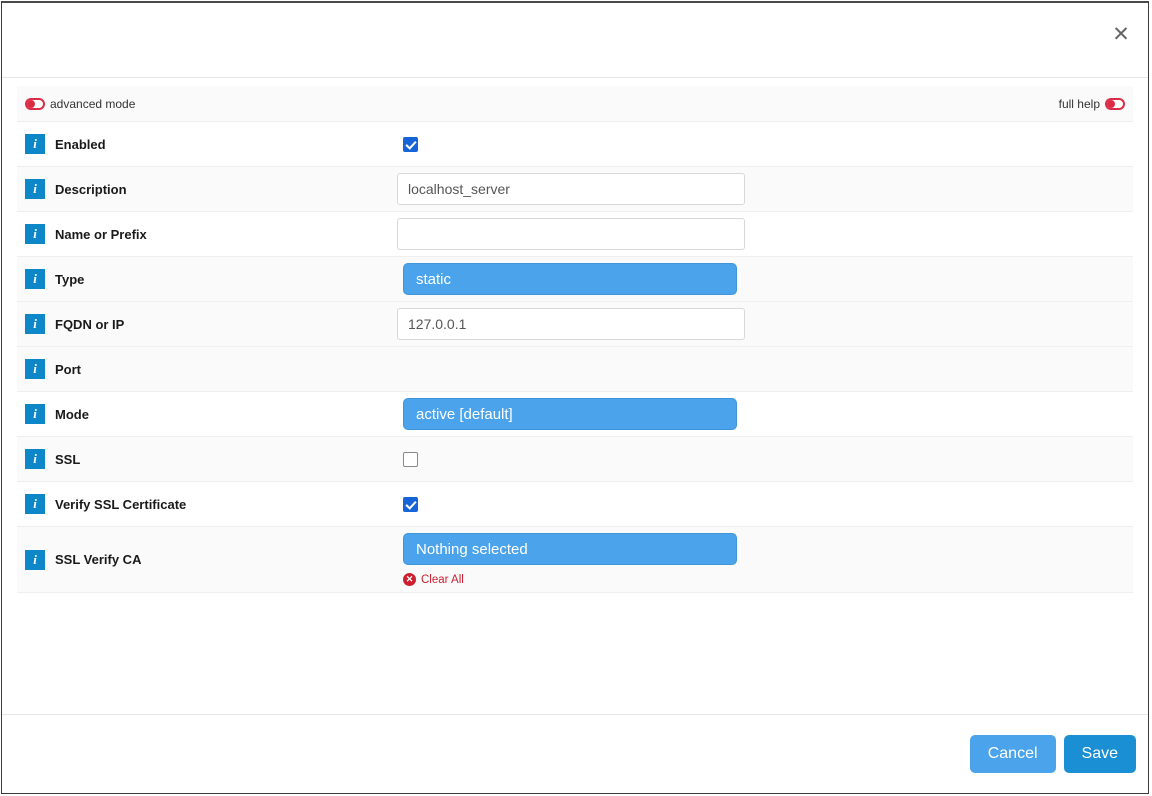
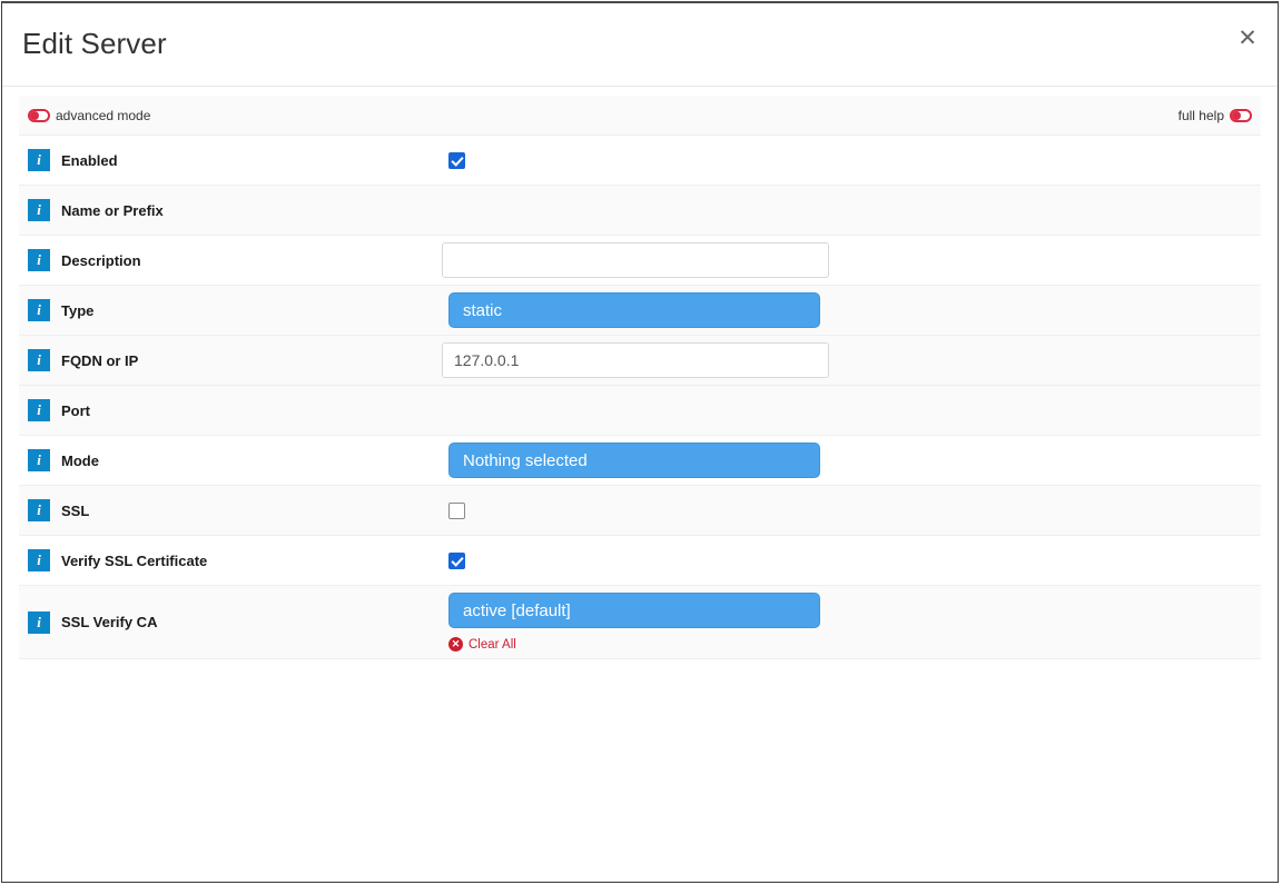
+ Edit Server
  ✕
  advanced mode
  full help
  i
  Enabled
  i
- Description
+ Name or Prefix
- localhost_server
  i
- Name or Prefix
+ Description
  i
  Type
  static
  i
  FQDN or IP
  127.0.0.1
  i
  Port
  i
  Mode
- active [default]
+ Nothing selected
  i
  SSL
  i
  Verify SSL Certificate
  i
  SSL Verify CA
- Nothing selected
+ active [default]
  ✕
  Clear All
- Cancel
- Save
